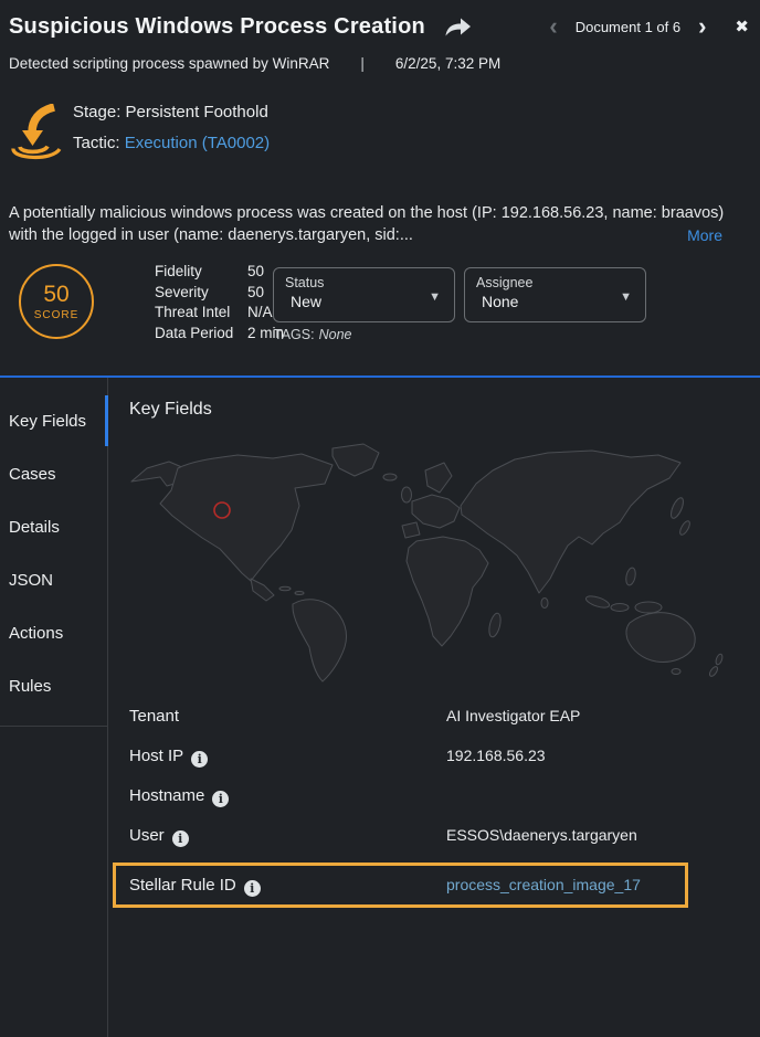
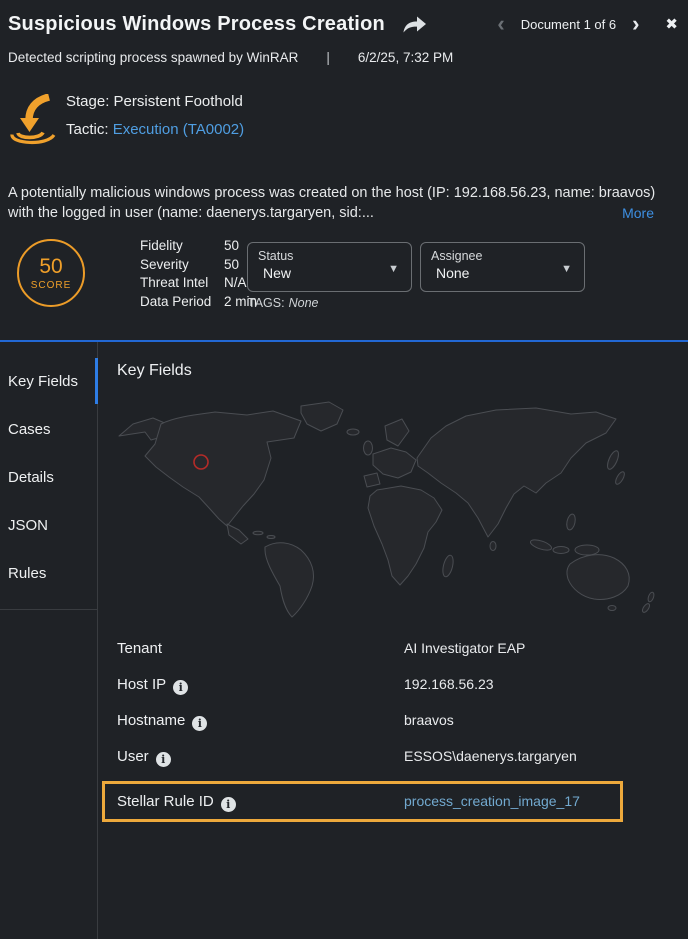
  Suspicious Windows Process Creation
  ‹
  Document 1 of 6
  ›
  ✖
  Detected scripting process spawned by WinRAR
  |
  6/2/25, 7:32 PM
  Stage: Persistent Foothold
  Tactic: Execution (TA0002)
  A potentially malicious windows process was created on the host (IP: 192.168.56.23, name: braavos) with the logged in user (name: daenerys.targaryen, sid:...
  More
  50
  SCORE
  Fidelity
  50
  Severity
  50
  Threat Intel
  N/A
  Data Period
  2 min
  Status
  New
  ▼
  Assignee
  None
  ▼
  TAGS: None
  Key Fields
  Cases
  Details
  JSON
- Actions
  Rules
  Key Fields
  Tenant
  AI Investigator EAP
  Host IP i
  192.168.56.23
  Hostname i
+ braavos
  User i
  ESSOS\daenerys.targaryen
  Stellar Rule ID i
  process_creation_image_17
